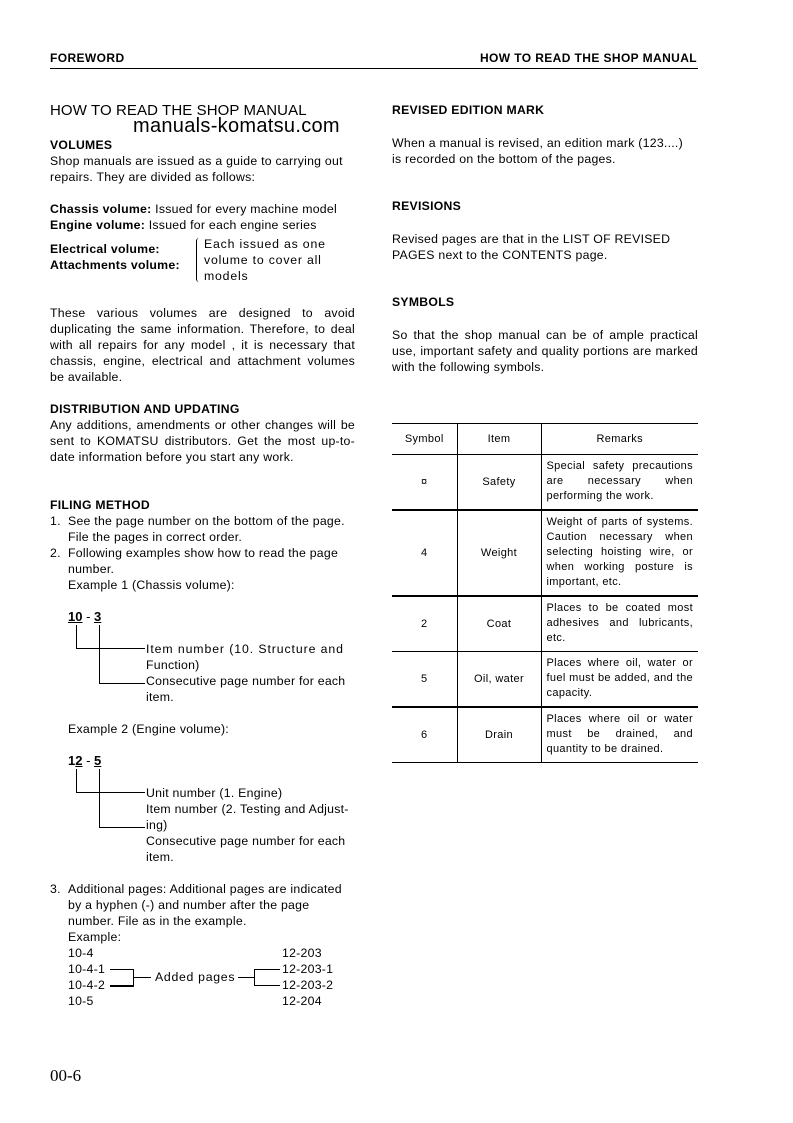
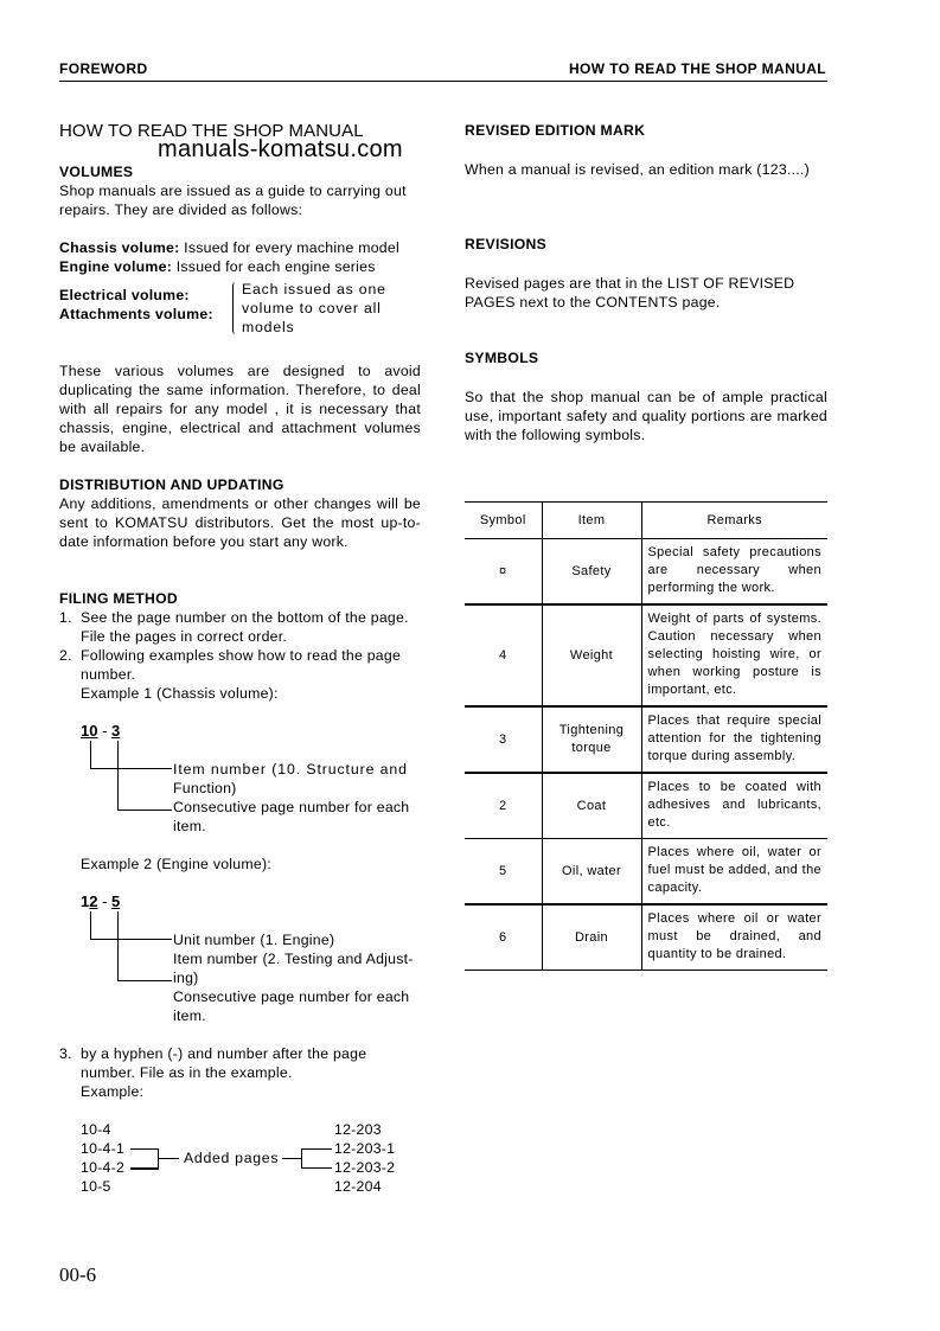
  FOREWORD
  HOW TO READ THE SHOP MANUAL
  HOW TO READ THE SHOP MANUAL
  manuals-komatsu.com
  VOLUMES
  Shop manuals are issued as a guide to carrying out
  repairs. They are divided as follows:
  Chassis volume: Issued for every machine model
  Engine volume: Issued for each engine series
  Electrical volume:
  Attachments volume:
  Each issued as one
  volume to cover all
  models
  These various volumes are designed to avoid duplicating the same information. Therefore, to deal with all repairs for any model , it is necessary that chassis, engine, electrical and attachment volumes be available.
  DISTRIBUTION AND UPDATING
  Any additions, amendments or other changes will be sent to KOMATSU distributors. Get the most up-to-date information before you start any work.
  FILING METHOD
  1.
  See the page number on the bottom of the page.
  File the pages in correct order.
  2.
  Following examples show how to read the page
  number.
  Example 1 (Chassis volume):
  10 - 3
  Item number (10. Structure and
  Function)
  Consecutive page number for each
  item.
  Example 2 (Engine volume):
  12 - 5
  Unit number (1. Engine)
  Item number (2. Testing and Adjust-
  ing)
  Consecutive page number for each
  item.
  3.
- Additional pages: Additional pages are indicated
  by a hyphen (-) and number after the page
  number. File as in the example.
  Example:
  10-4
  10-4-1
  10-4-2
  10-5
  Added pages
  12-203
  12-203-1
  12-203-2
  12-204
  REVISED EDITION MARK
  When a manual is revised, an edition mark (123....)
- is recorded on the bottom of the pages.
  REVISIONS
  Revised pages are that in the LIST OF REVISED
  PAGES next to the CONTENTS page.
  SYMBOLS
  So that the shop manual can be of ample practical use, important safety and quality portions are marked with the following symbols.
  Symbol	Item	Remarks
  ¤	Safety	Special safety precautions are necessary when performing the work.
  4	Weight	Weight of parts of systems. Caution necessary when selecting hoisting wire, or when working posture is important, etc.
+ 3	Tightening torque	Places that require special attention for the tightening torque during assembly.
- 2	Coat	Places to be coated most adhesives and lubricants, etc.
+ 2	Coat	Places to be coated with adhesives and lubricants, etc.
  5	Oil, water	Places where oil, water or fuel must be added, and the capacity.
  6	Drain	Places where oil or water must be drained, and quantity to be drained.
  00-6
